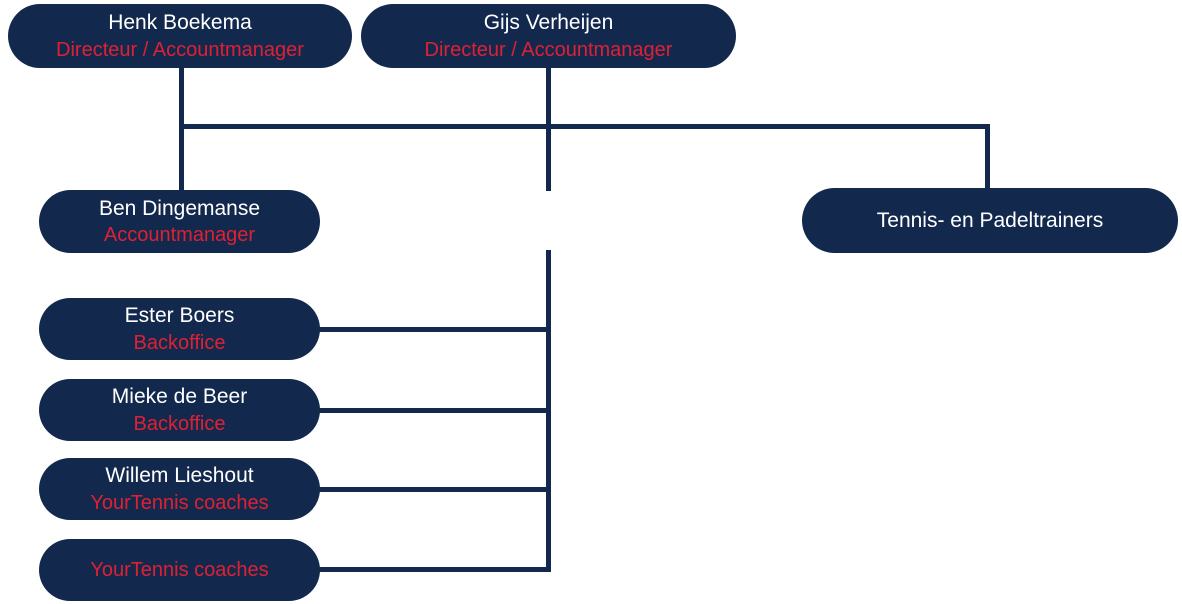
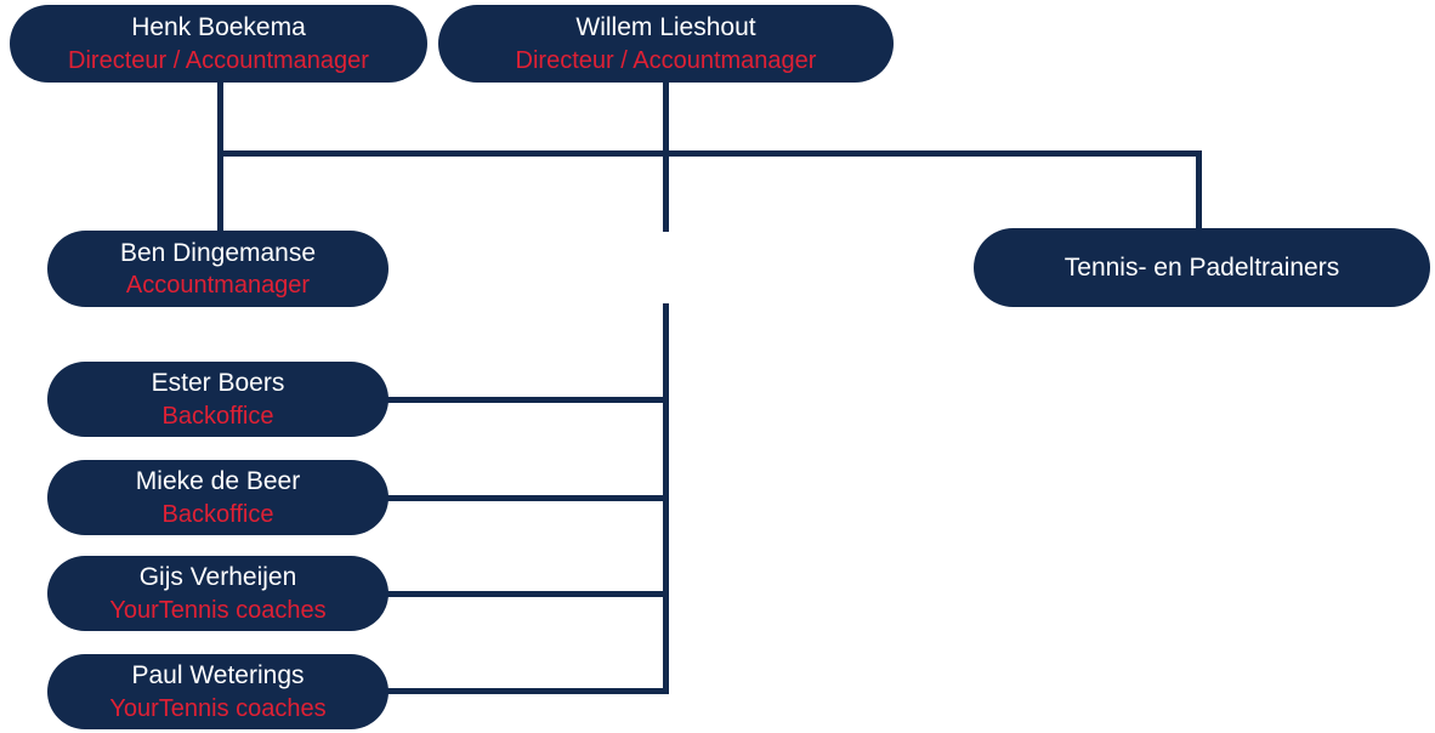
  Henk Boekema
  Directeur / Accountmanager
- Gijs Verheijen
+ Willem Lieshout
  Directeur / Accountmanager
  Ben Dingemanse
  Accountmanager
  Tennis- en Padeltrainers
  Ester Boers
  Backoffice
  Mieke de Beer
  Backoffice
- Willem Lieshout
+ Gijs Verheijen
  YourTennis coaches
+ Paul Weterings
  YourTennis coaches
